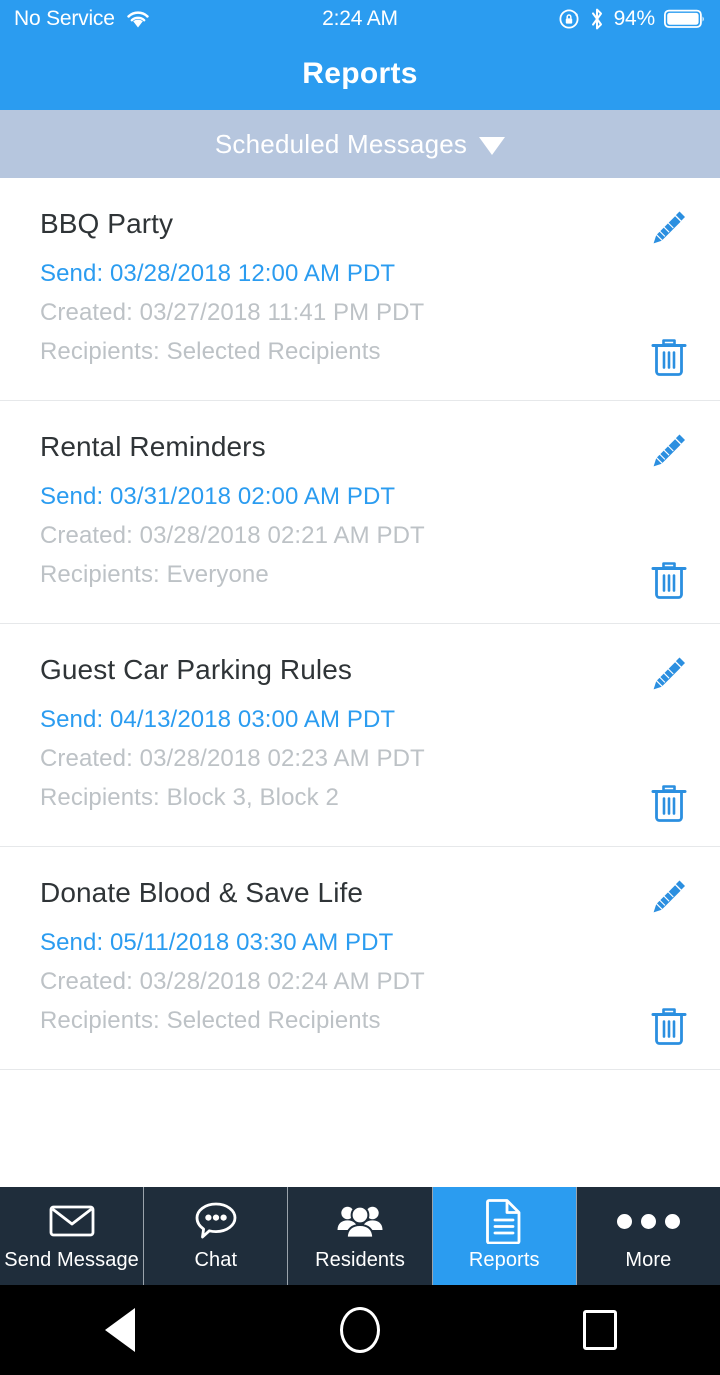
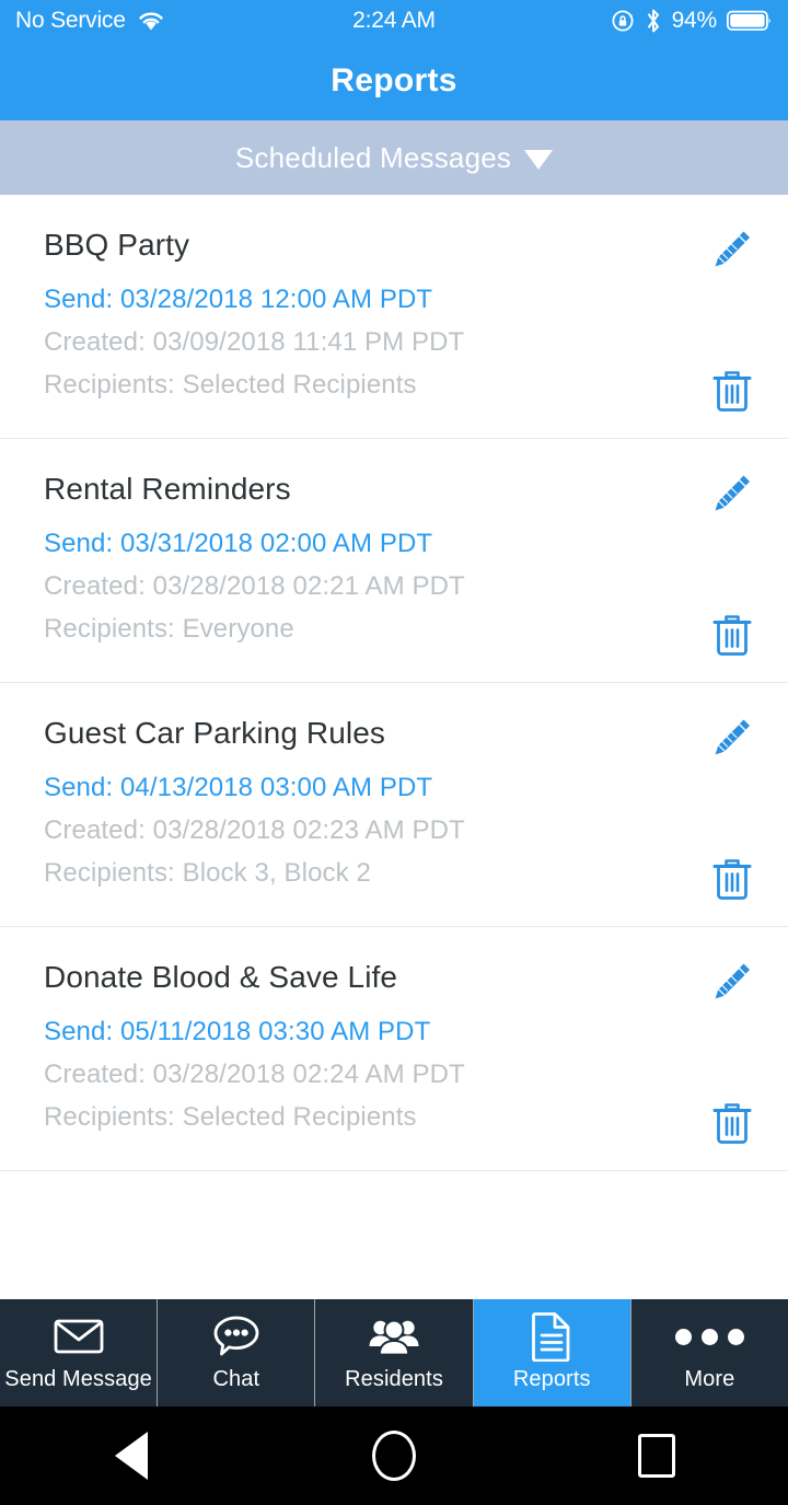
  No Service
  2:24 AM
  94%
  Reports
  Scheduled Messages
  BBQ Party
  Send: 03/28/2018 12:00 AM PDT
- Created: 03/27/2018 11:41 PM PDT
+ Created: 03/09/2018 11:41 PM PDT
  Recipients: Selected Recipients
  Rental Reminders
  Send: 03/31/2018 02:00 AM PDT
  Created: 03/28/2018 02:21 AM PDT
  Recipients: Everyone
  Guest Car Parking Rules
  Send: 04/13/2018 03:00 AM PDT
  Created: 03/28/2018 02:23 AM PDT
  Recipients: Block 3, Block 2
  Donate Blood & Save Life
  Send: 05/11/2018 03:30 AM PDT
  Created: 03/28/2018 02:24 AM PDT
  Recipients: Selected Recipients
  Send Message
  Chat
  Residents
  Reports
  More
